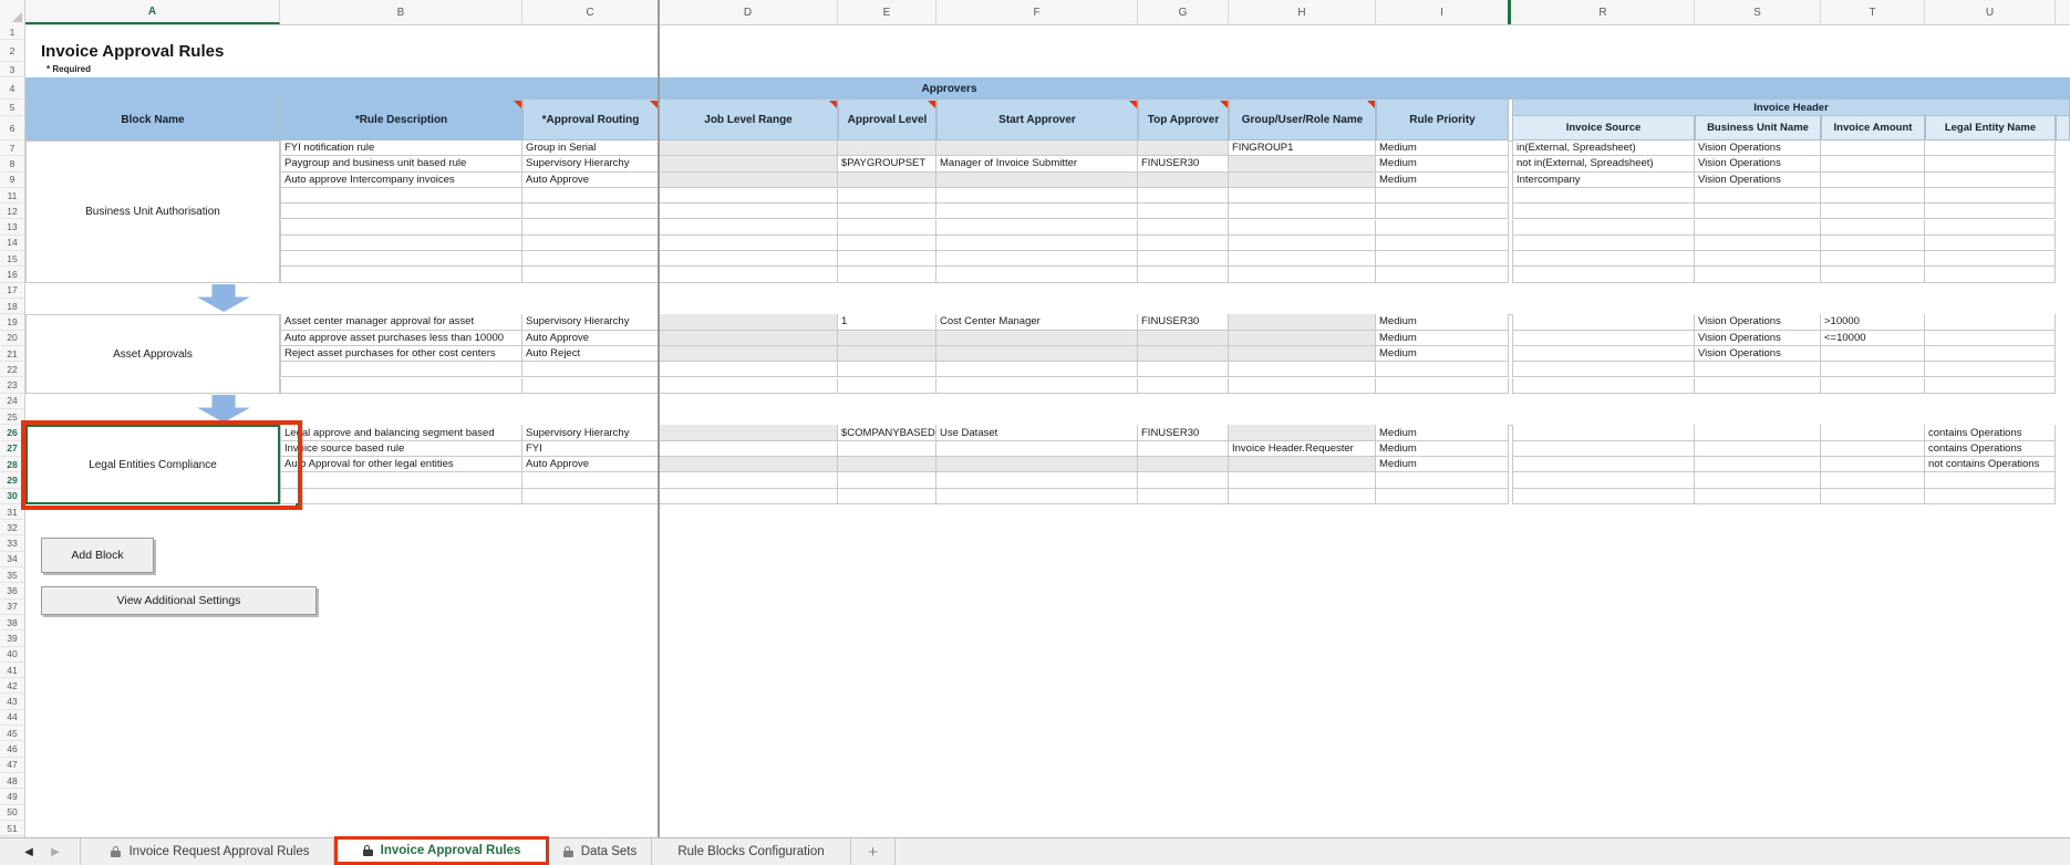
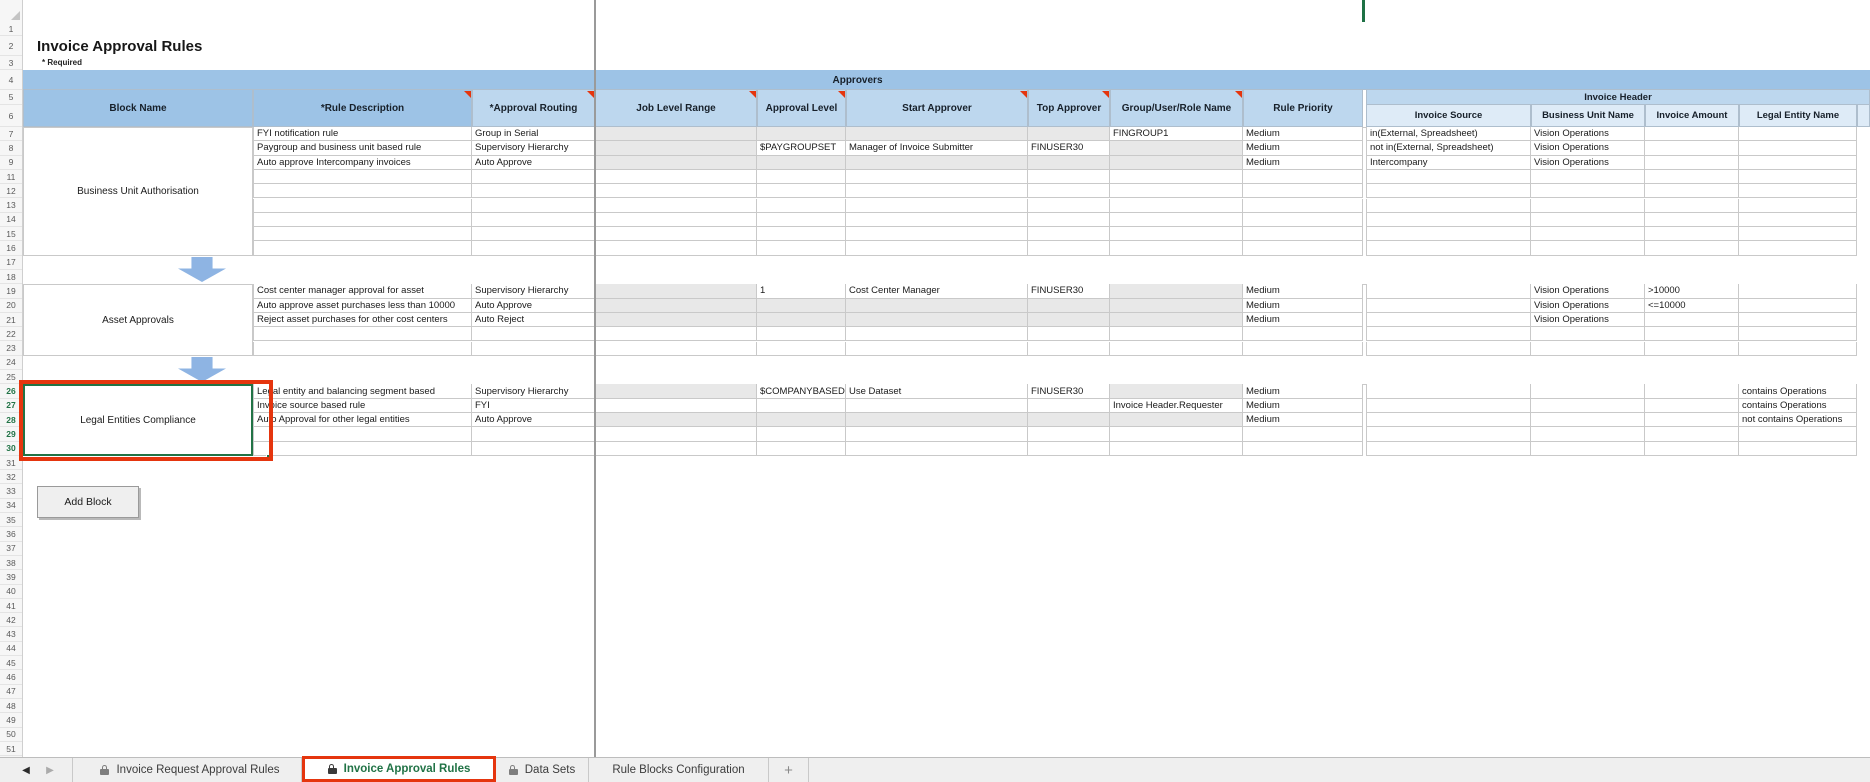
- A
- B
- C
- D
- E
- F
- G
- H
- I
- R
- S
- T
- U
  1
  2
  3
  4
  5
  6
  7
  8
  9
  11
  12
  13
  14
  15
  16
  17
  18
  19
  20
  21
  22
  23
  24
  25
  26
  27
  28
  29
  30
  31
  32
  33
  34
  35
  36
  37
  38
  39
  40
  41
  42
  43
  44
  45
  46
  47
  48
  49
  50
  51
  Invoice Approval Rules
  * Required
  Approvers
  Block Name
  *Rule Description
  *Approval Routing
  Job Level Range
  Approval Level
  Start Approver
  Top Approver
  Group/User/Role Name
  Rule Priority
  Invoice Header
  Invoice Source
  Business Unit Name
  Invoice Amount
  Legal Entity Name
  Business Unit Authorisation
  FYI notification rule
  Group in Serial
  FINGROUP1
  Medium
  in(External, Spreadsheet)
  Vision Operations
  Paygroup and business unit based rule
  Supervisory Hierarchy
  $PAYGROUPSET
  Manager of Invoice Submitter
  FINUSER30
  Medium
  not in(External, Spreadsheet)
  Vision Operations
  Auto approve Intercompany invoices
  Auto Approve
  Medium
  Intercompany
  Vision Operations
  Asset Approvals
- Asset center manager approval for asset
+ Cost center manager approval for asset
  Supervisory Hierarchy
  1
  Cost Center Manager
  FINUSER30
  Medium
  Vision Operations
  >10000
  Auto approve asset purchases less than 10000
  Auto Approve
  Medium
  Vision Operations
  <=10000
  Reject asset purchases for other cost centers
  Auto Reject
  Medium
  Vision Operations
  Legal Entities Compliance
- Legal approve and balancing segment based
+ Legal entity and balancing segment based
  Supervisory Hierarchy
  $COMPANYBASED
  Use Dataset
  FINUSER30
  Medium
  contains Operations
  Invoice source based rule
  FYI
  Invoice Header.Requester
  Medium
  contains Operations
  Auto Approval for other legal entities
  Auto Approve
  Medium
  not contains Operations
  Add Block
- View Additional Settings
  ◀
  ▶
  Invoice Request Approval Rules
  Invoice Approval Rules
  Data Sets
  Rule Blocks Configuration
  +
